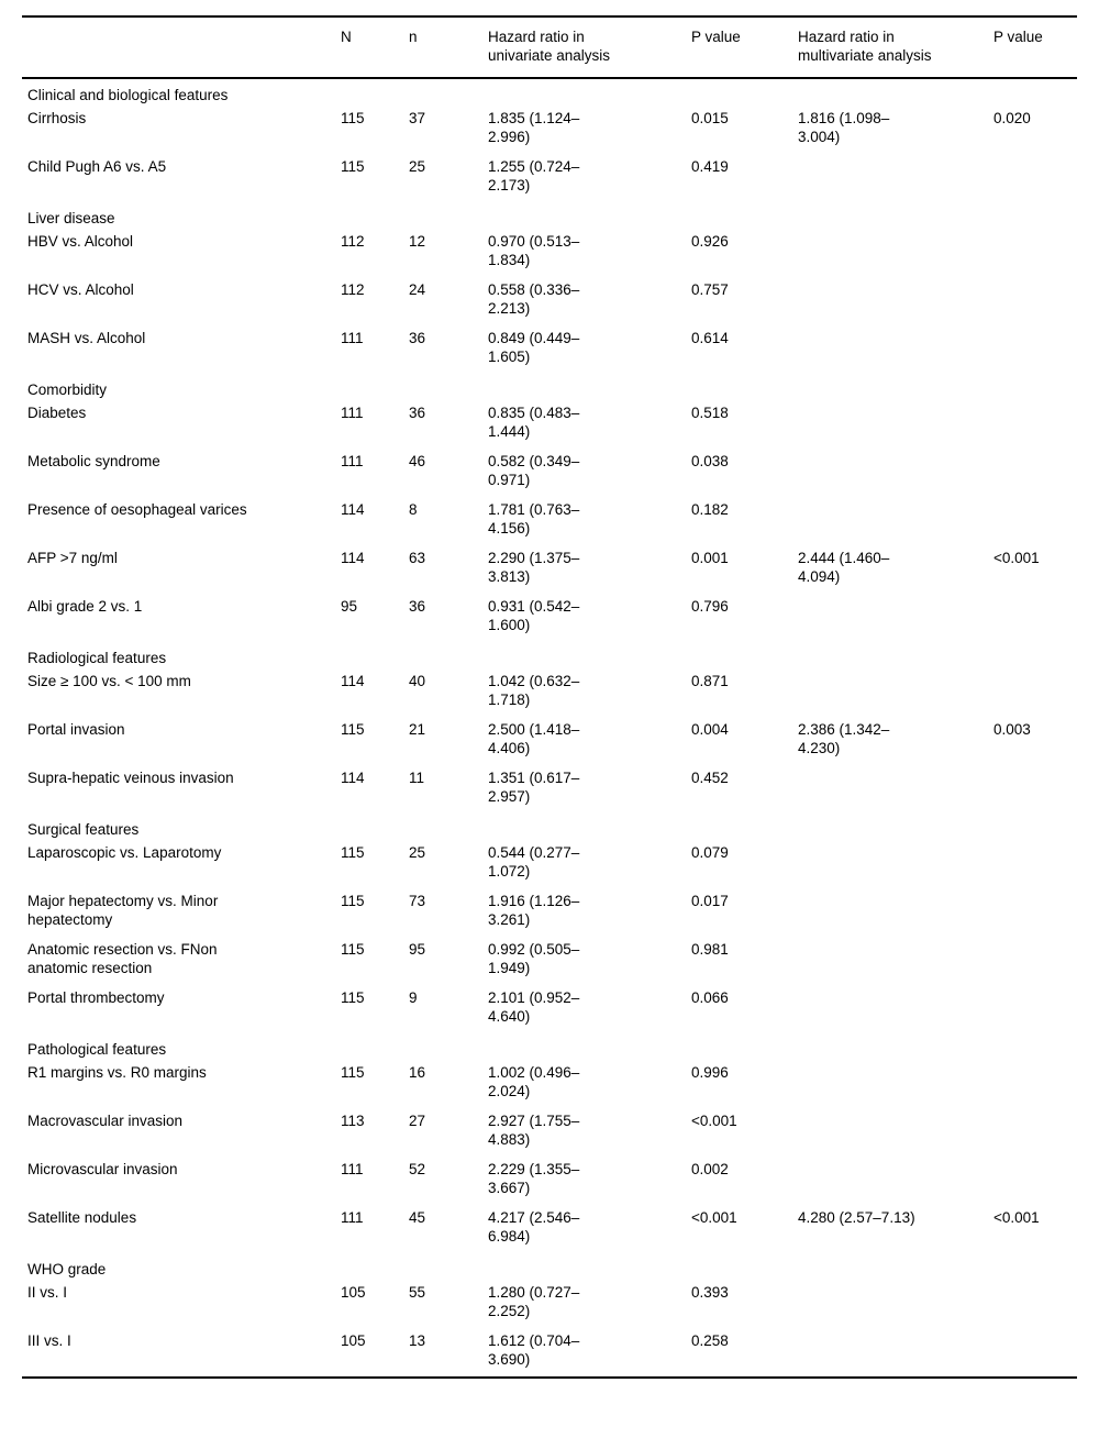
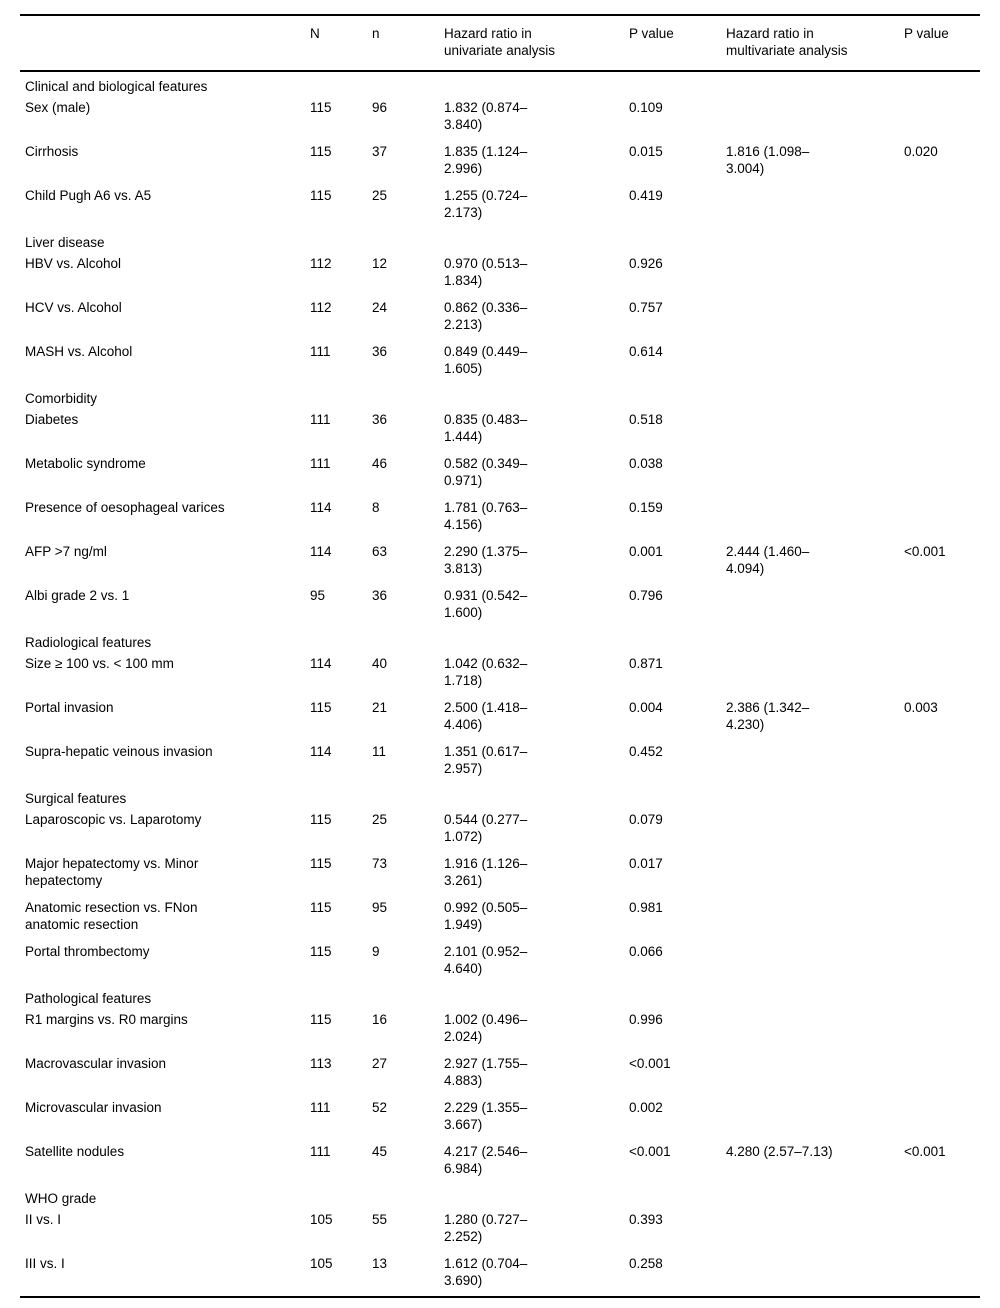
  	N	n	Hazard ratio in univariate analysis	P value	Hazard ratio in multivariate analysis	P value
  Clinical and biological features
+ Sex (male)	115	96	1.832 (0.874– 3.840)	0.109
  Cirrhosis	115	37	1.835 (1.124– 2.996)	0.015	1.816 (1.098– 3.004)	0.020
  Child Pugh A6 vs. A5	115	25	1.255 (0.724– 2.173)	0.419
  Liver disease
  HBV vs. Alcohol	112	12	0.970 (0.513– 1.834)	0.926
- HCV vs. Alcohol	112	24	0.558 (0.336– 2.213)	0.757
+ HCV vs. Alcohol	112	24	0.862 (0.336– 2.213)	0.757
  MASH vs. Alcohol	111	36	0.849 (0.449– 1.605)	0.614
  Comorbidity
  Diabetes	111	36	0.835 (0.483– 1.444)	0.518
  Metabolic syndrome	111	46	0.582 (0.349– 0.971)	0.038
- Presence of oesophageal varices	114	8	1.781 (0.763– 4.156)	0.182
+ Presence of oesophageal varices	114	8	1.781 (0.763– 4.156)	0.159
  AFP >7 ng/ml	114	63	2.290 (1.375– 3.813)	0.001	2.444 (1.460– 4.094)	<0.001
  Albi grade 2 vs. 1	95	36	0.931 (0.542– 1.600)	0.796
  Radiological features
  Size ≥ 100 vs. < 100 mm	114	40	1.042 (0.632– 1.718)	0.871
  Portal invasion	115	21	2.500 (1.418– 4.406)	0.004	2.386 (1.342– 4.230)	0.003
  Supra-hepatic veinous invasion	114	11	1.351 (0.617– 2.957)	0.452
  Surgical features
  Laparoscopic vs. Laparotomy	115	25	0.544 (0.277– 1.072)	0.079
  Major hepatectomy vs. Minor hepatectomy	115	73	1.916 (1.126– 3.261)	0.017
  Anatomic resection vs. FNon anatomic resection	115	95	0.992 (0.505– 1.949)	0.981
  Portal thrombectomy	115	9	2.101 (0.952– 4.640)	0.066
  Pathological features
  R1 margins vs. R0 margins	115	16	1.002 (0.496– 2.024)	0.996
  Macrovascular invasion	113	27	2.927 (1.755– 4.883)	<0.001
  Microvascular invasion	111	52	2.229 (1.355– 3.667)	0.002
  Satellite nodules	111	45	4.217 (2.546– 6.984)	<0.001	4.280 (2.57–7.13)	<0.001
  WHO grade
  II vs. I	105	55	1.280 (0.727– 2.252)	0.393
  III vs. I	105	13	1.612 (0.704– 3.690)	0.258
